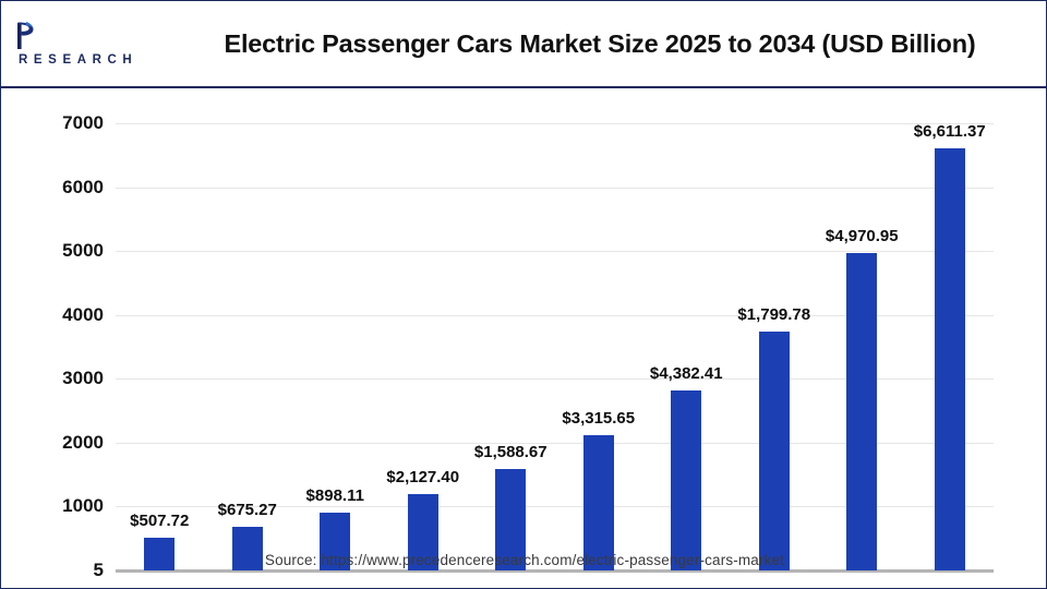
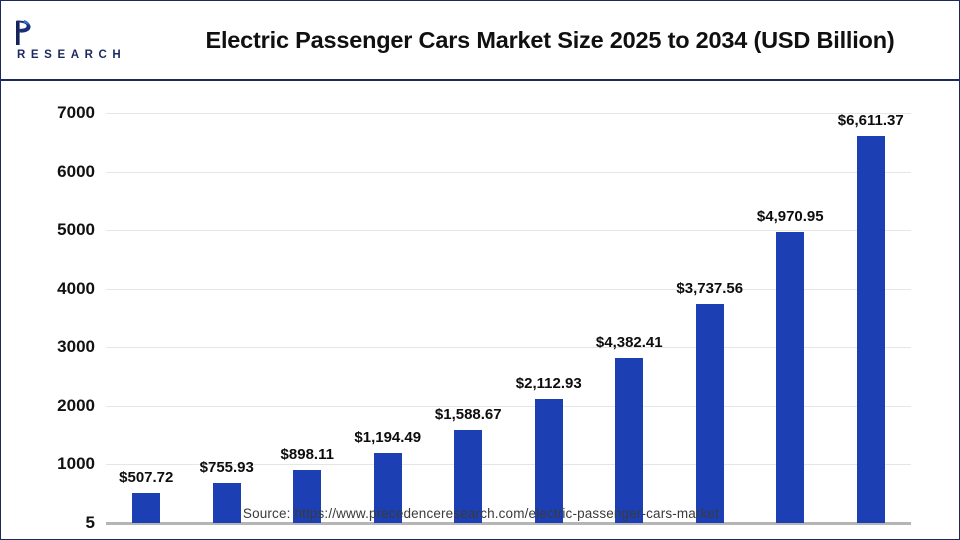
  RESEARCH
  Electric Passenger Cars Market Size 2025 to 2034 (USD Billion)
  5
  1000
  2000
  3000
  4000
  5000
  6000
  7000
  $507.72
- $675.27
+ $755.93
  $898.11
- $2,127.40
+ $1,194.49
  $1,588.67
- $3,315.65
+ $2,112.93
  $4,382.41
- $1,799.78
+ $3,737.56
  $4,970.95
  $6,611.37
  Source: https://www.precedenceresearch.com/electric-passenger-cars-market
